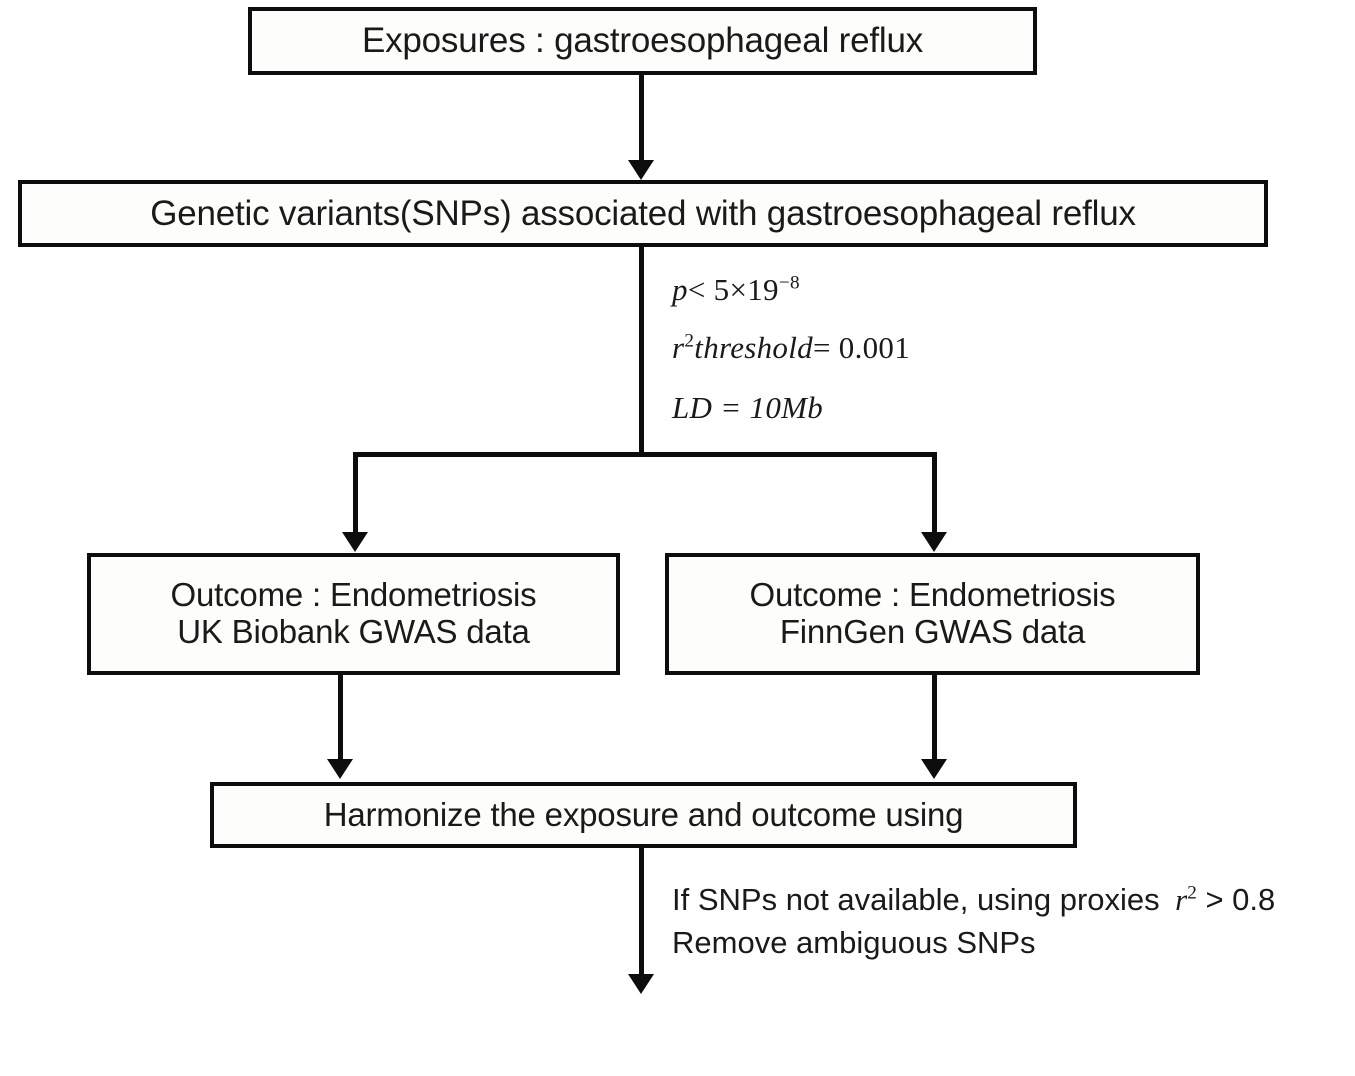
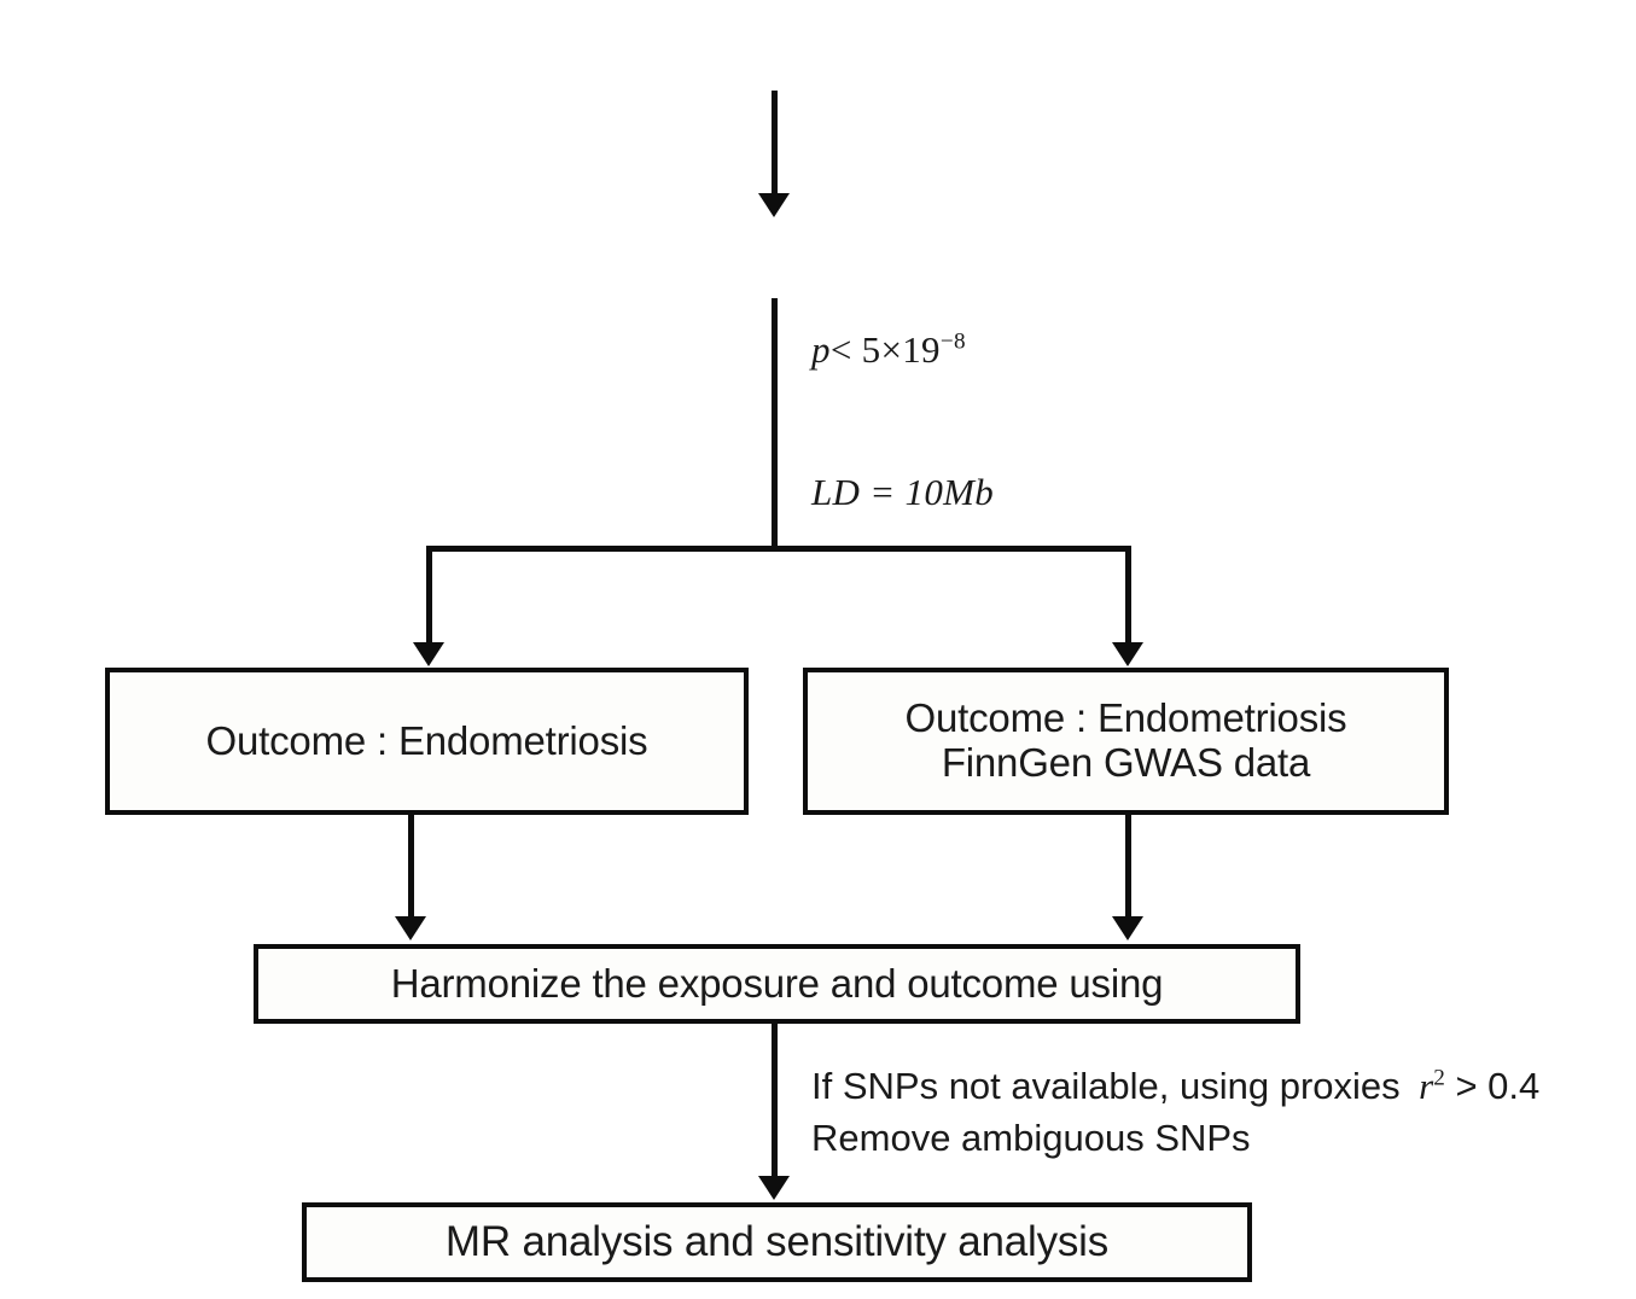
- Exposures : gastroesophageal reflux
- Genetic variants(SNPs) associated with gastroesophageal reflux
  p< 5×19−8
- r2threshold= 0.001
  LD = 10Mb
  Outcome : Endometriosis
- UK Biobank GWAS data
  Outcome : Endometriosis
  FinnGen GWAS data
  Harmonize the exposure and outcome using
- If SNPs not available, using proxies r2 > 0.8
+ If SNPs not available, using proxies r2 > 0.4
  Remove ambiguous SNPs
+ MR analysis and sensitivity analysis
